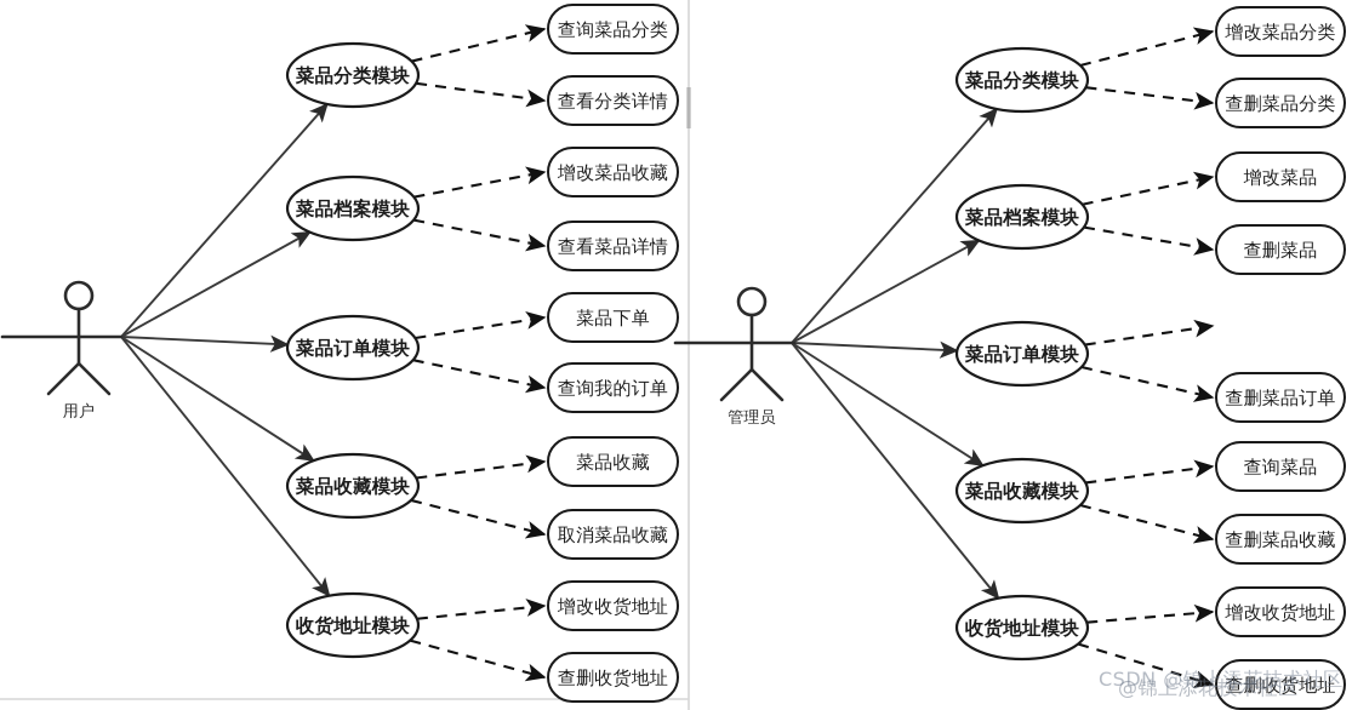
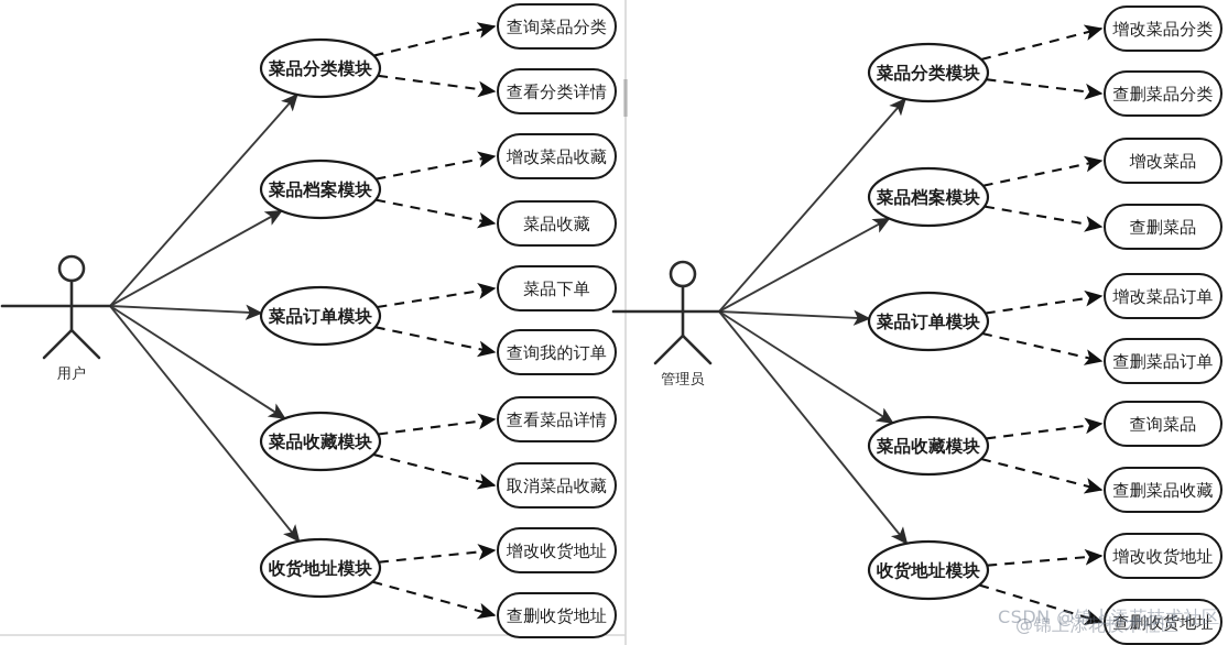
  菜品分类模块
  菜品档案模块
  菜品订单模块
  菜品收藏模块
  收货地址模块
  菜品分类模块
  菜品档案模块
  菜品订单模块
  菜品收藏模块
  收货地址模块
  查询菜品分类
  查看分类详情
  增改菜品收藏
- 查看菜品详情
+ 菜品收藏
  菜品下单
  查询我的订单
- 菜品收藏
+ 查看菜品详情
  取消菜品收藏
  增改收货地址
  查删收货地址
  增改菜品分类
  查删菜品分类
  增改菜品
  查删菜品
+ 增改菜品订单
  查删菜品订单
  查询菜品
  查删菜品收藏
  增改收货地址
  查删收货地址
  用户
  管理员
  CSDN @锦上添花技术社区
  @锦上添花技术社区
